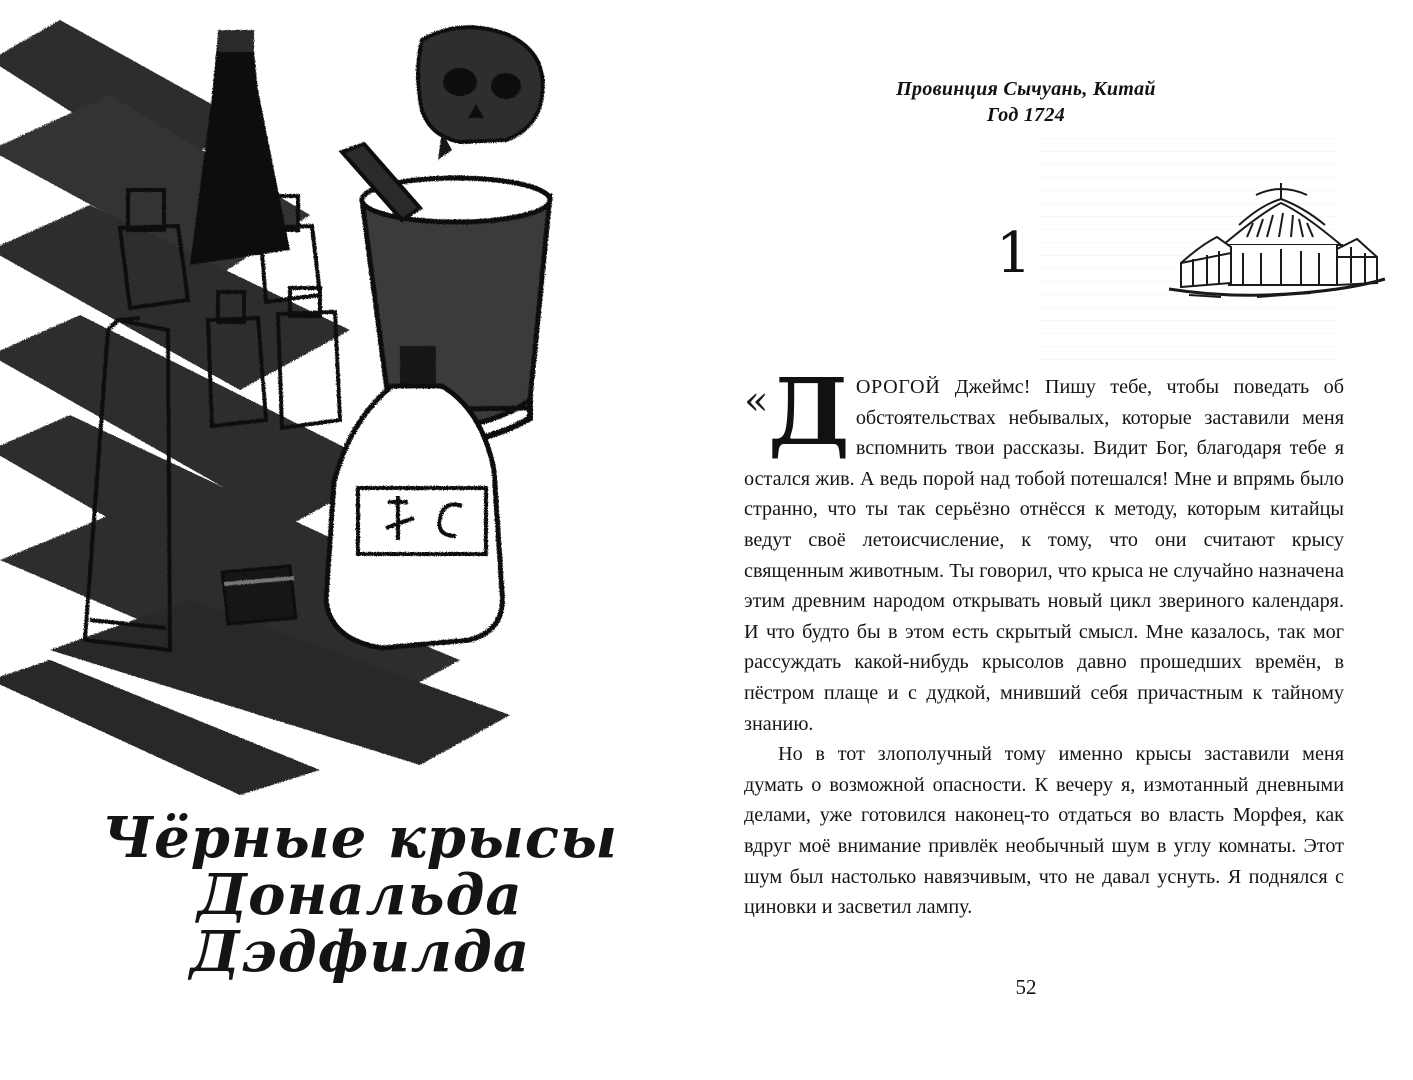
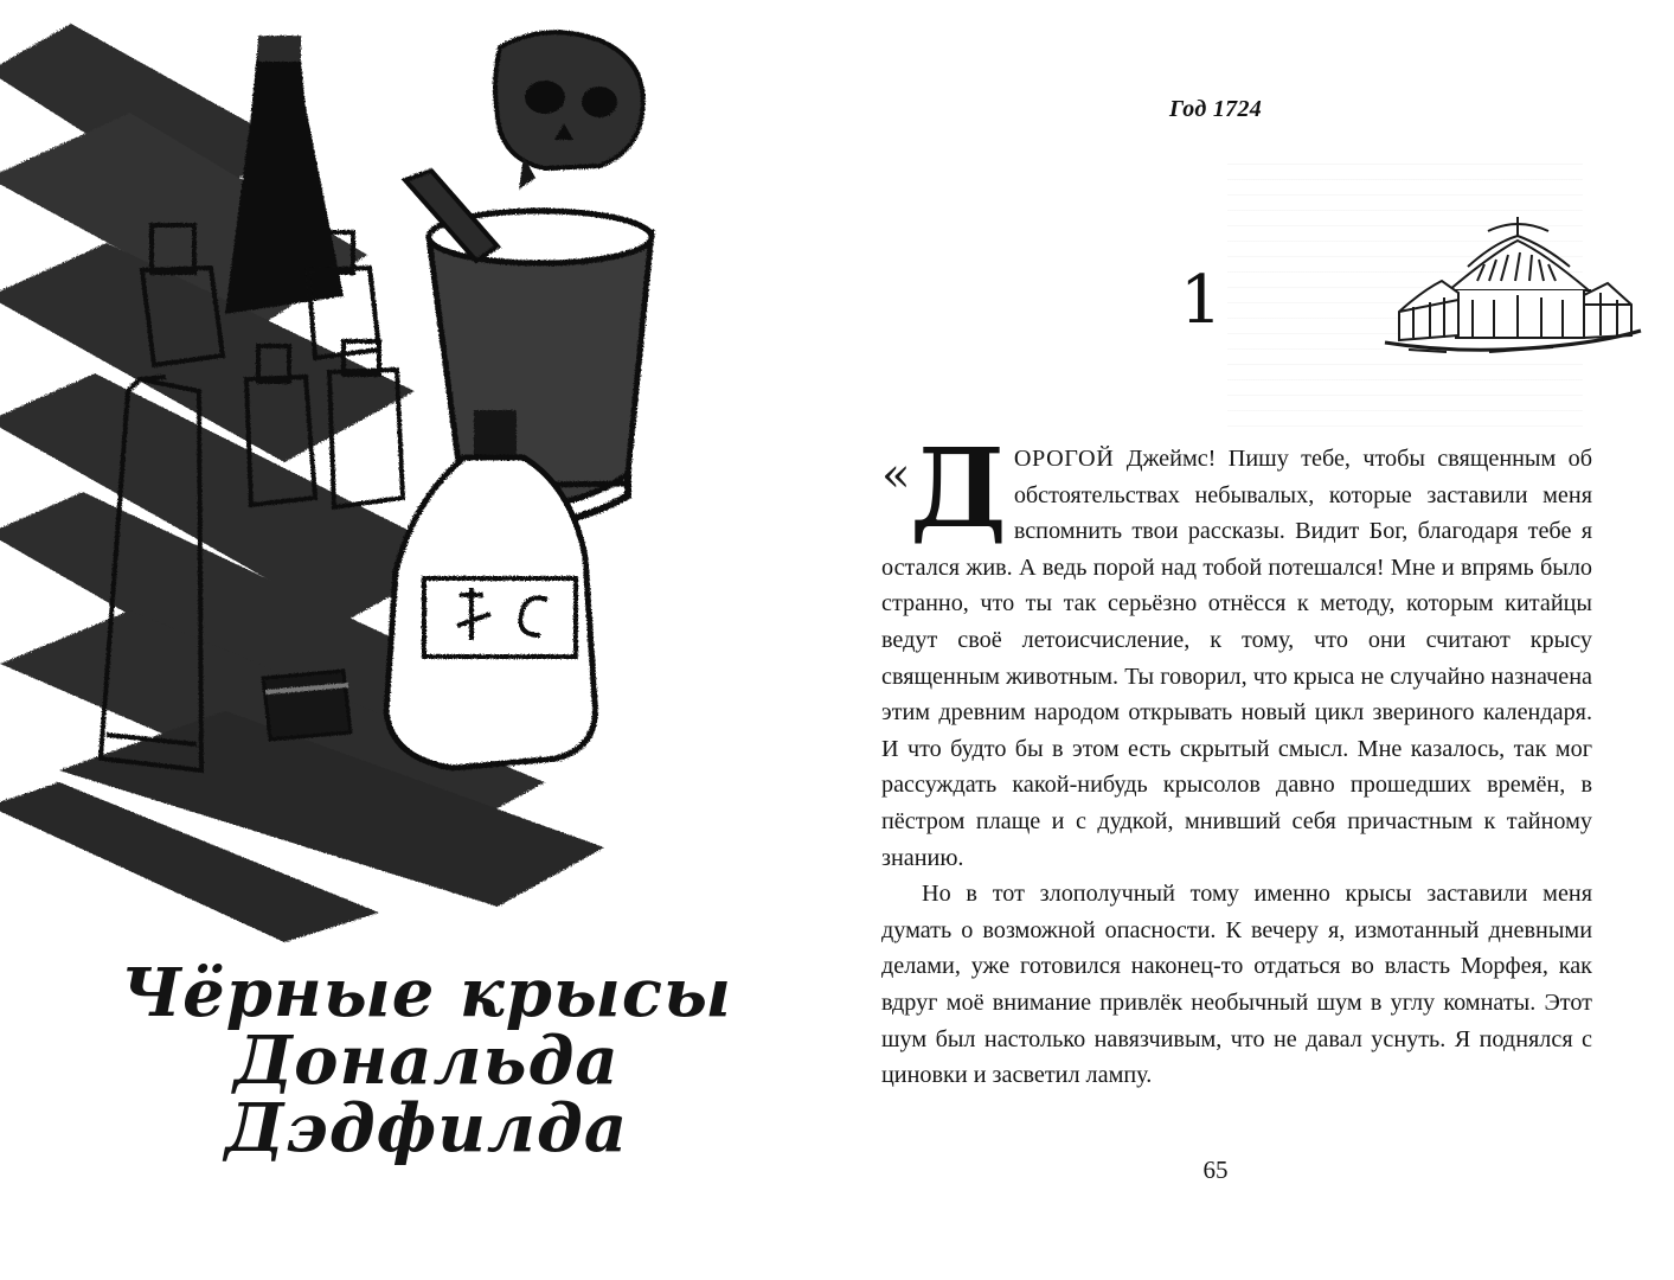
  Чёрные крысы
  Дональда Дэдфилда
- Провинция Сычуань, Китай
  Год 1724
  1
  «
  Д
- ОРОГОЙ Джеймс! Пишу тебе, чтобы поведать об обстоятельствах небывалых, которые заставили меня вспомнить твои рассказы. Видит Бог, благодаря тебе я остался жив. А ведь порой над тобой потешался! Мне и впрямь было странно, что ты так серьёзно отнёсся к методу, которым китайцы ведут своё летоисчисление, к тому, что они считают крысу священным животным. Ты говорил, что крыса не случайно назначена этим древним народом открывать новый цикл звериного календаря. И что будто бы в этом есть скрытый смысл. Мне казалось, так мог рассуждать какой-нибудь крысолов давно прошедших времён, в пёстром плаще и с дудкой, мнивший себя причастным к тайному знанию.
+ ОРОГОЙ Джеймс! Пишу тебе, чтобы священным об обстоятельствах небывалых, которые заставили меня вспомнить твои рассказы. Видит Бог, благодаря тебе я остался жив. А ведь порой над тобой потешался! Мне и впрямь было странно, что ты так серьёзно отнёсся к методу, которым китайцы ведут своё летоисчисление, к тому, что они считают крысу священным животным. Ты говорил, что крыса не случайно назначена этим древним народом открывать новый цикл звериного календаря. И что будто бы в этом есть скрытый смысл. Мне казалось, так мог рассуждать какой-нибудь крысолов давно прошедших времён, в пёстром плаще и с дудкой, мнивший себя причастным к тайному знанию.
  Но в тот злополучный тому именно крысы заставили меня думать о возможной опасности. К вечеру я, измотанный дневными делами, уже готовился наконец-то отдаться во власть Морфея, как вдруг моё внимание привлёк необычный шум в углу комнаты. Этот шум был настолько навязчивым, что не давал уснуть. Я поднялся с циновки и засветил лампу.
- 52
+ 65
